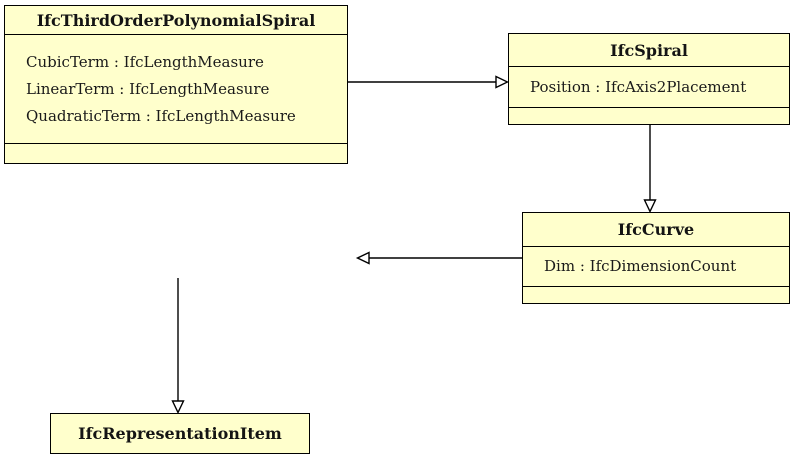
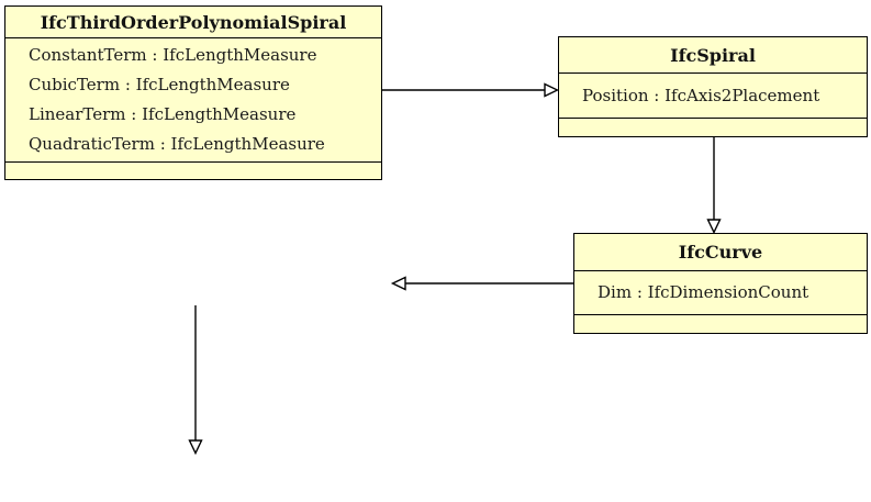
  IfcThirdOrderPolynomialSpiral
+ ConstantTerm : IfcLengthMeasure
  CubicTerm : IfcLengthMeasure
  LinearTerm : IfcLengthMeasure
  QuadraticTerm : IfcLengthMeasure
  IfcSpiral
  Position : IfcAxis2Placement
  IfcCurve
  Dim : IfcDimensionCount
- IfcRepresentationItem
